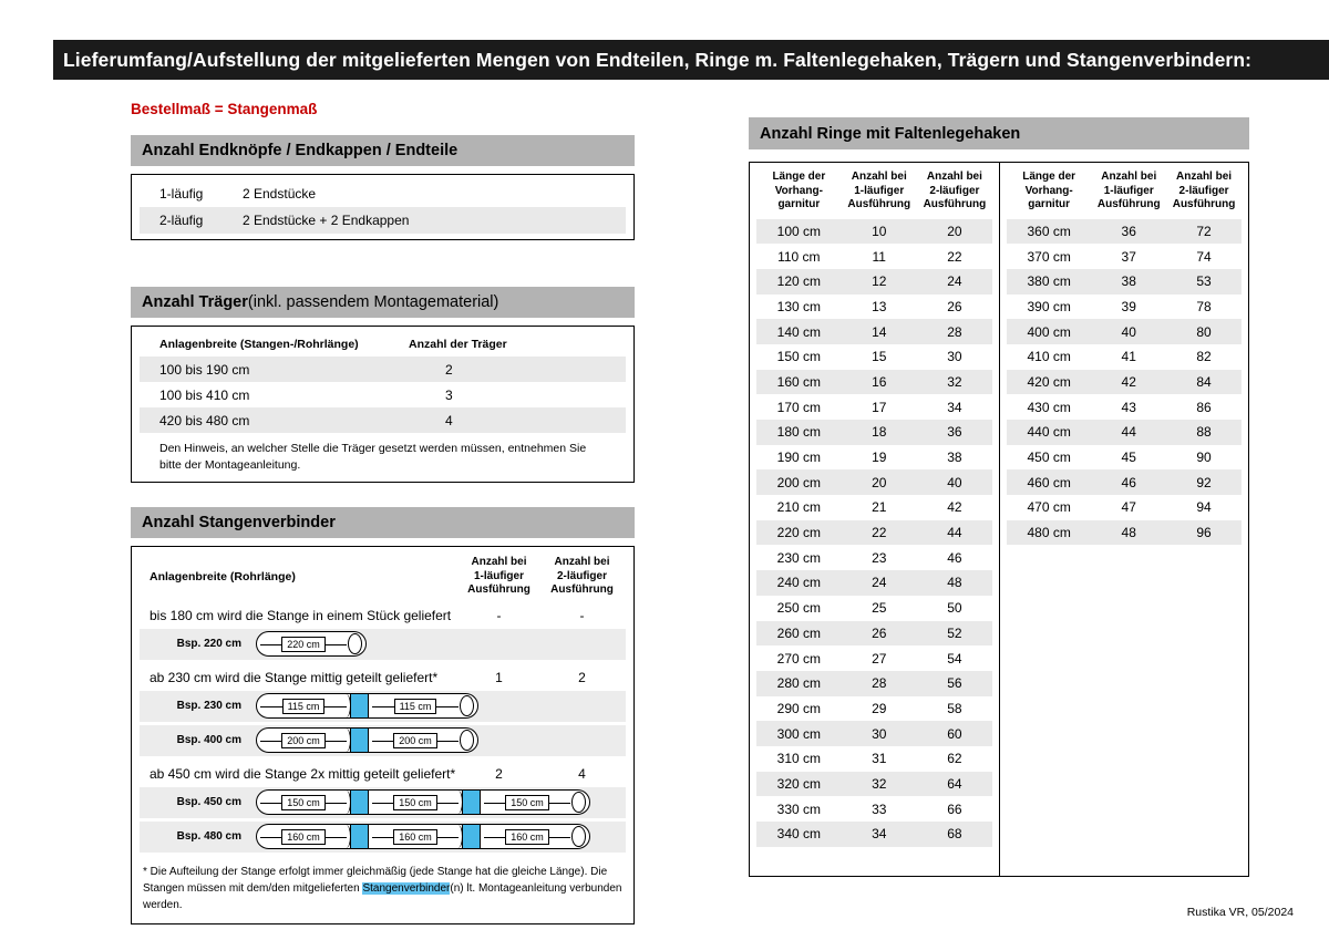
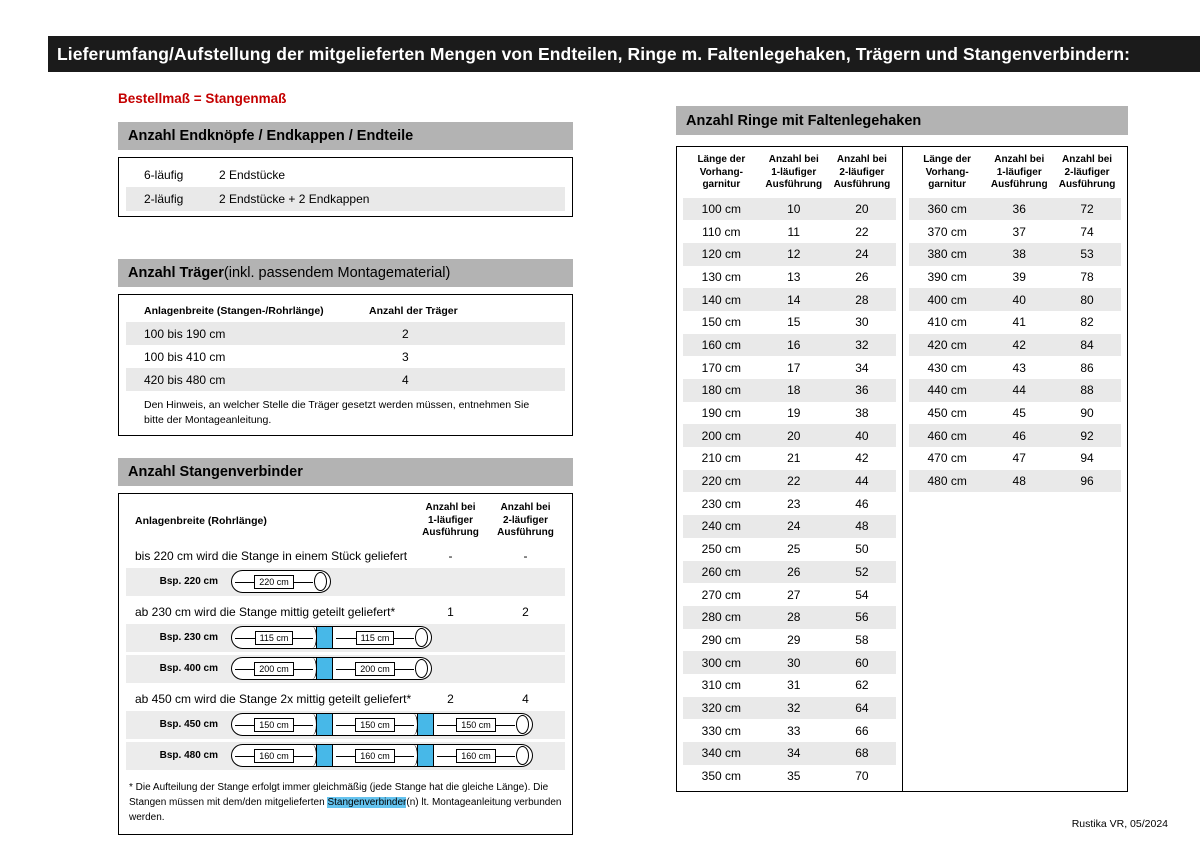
  Lieferumfang/Aufstellung der mitgelieferten Mengen von Endteilen, Ringe m. Faltenlegehaken, Trägern und Stangenverbindern:
  Bestellmaß = Stangenmaß
  Anzahl Endknöpfe / Endkappen / Endteile
- 1-läufig
+ 6-läufig
  2 Endstücke
  2-läufig
  2 Endstücke + 2 Endkappen
  Anzahl Träger
  (inkl. passendem Montagematerial)
  Anlagenbreite (Stangen-/Rohrlänge)
  Anzahl der Träger
  100 bis 190 cm
  2
  100 bis 410 cm
  3
  420 bis 480 cm
  4
  Den Hinweis, an welcher Stelle die Träger gesetzt werden müssen, entnehmen Sie bitte der Montageanleitung.
  Anzahl Stangenverbinder
  Anlagenbreite (Rohrlänge)
  Anzahl bei
  1-läufiger
  Ausführung
  Anzahl bei
  2-läufiger
  Ausführung
- bis 180 cm wird die Stange in einem Stück geliefert
+ bis 220 cm wird die Stange in einem Stück geliefert
  -
  -
  Bsp. 220 cm
  220 cm
  ab 230 cm wird die Stange mittig geteilt geliefert*
  1
  2
  Bsp. 230 cm
  115 cm
  115 cm
  Bsp. 400 cm
  200 cm
  200 cm
  ab 450 cm wird die Stange 2x mittig geteilt geliefert*
  2
  4
  Bsp. 450 cm
  150 cm
  150 cm
  150 cm
  Bsp. 480 cm
  160 cm
  160 cm
  160 cm
  * Die Aufteilung der Stange erfolgt immer gleichmäßig (jede Stange hat die gleiche Länge). Die Stangen müssen mit dem/den mitgelieferten Stangenverbinder(n) lt. Montageanleitung verbunden werden.
  Anzahl Ringe mit Faltenlegehaken
  Länge der
  Vorhang-
  garnitur
  Anzahl bei
  1-läufiger
  Ausführung
  Anzahl bei
  2-läufiger
  Ausführung
  100 cm
  10
  20
  110 cm
  11
  22
  120 cm
  12
  24
  130 cm
  13
  26
  140 cm
  14
  28
  150 cm
  15
  30
  160 cm
  16
  32
  170 cm
  17
  34
  180 cm
  18
  36
  190 cm
  19
  38
  200 cm
  20
  40
  210 cm
  21
  42
  220 cm
  22
  44
  230 cm
  23
  46
  240 cm
  24
  48
  250 cm
  25
  50
  260 cm
  26
  52
  270 cm
  27
  54
  280 cm
  28
  56
  290 cm
  29
  58
  300 cm
  30
  60
  310 cm
  31
  62
  320 cm
  32
  64
  330 cm
  33
  66
  340 cm
  34
  68
+ 350 cm
+ 35
+ 70
  Länge der
  Vorhang-
  garnitur
  Anzahl bei
  1-läufiger
  Ausführung
  Anzahl bei
  2-läufiger
  Ausführung
  360 cm
  36
  72
  370 cm
  37
  74
  380 cm
  38
  53
  390 cm
  39
  78
  400 cm
  40
  80
  410 cm
  41
  82
  420 cm
  42
  84
  430 cm
  43
  86
  440 cm
  44
  88
  450 cm
  45
  90
  460 cm
  46
  92
  470 cm
  47
  94
  480 cm
  48
  96
  Rustika VR, 05/2024
